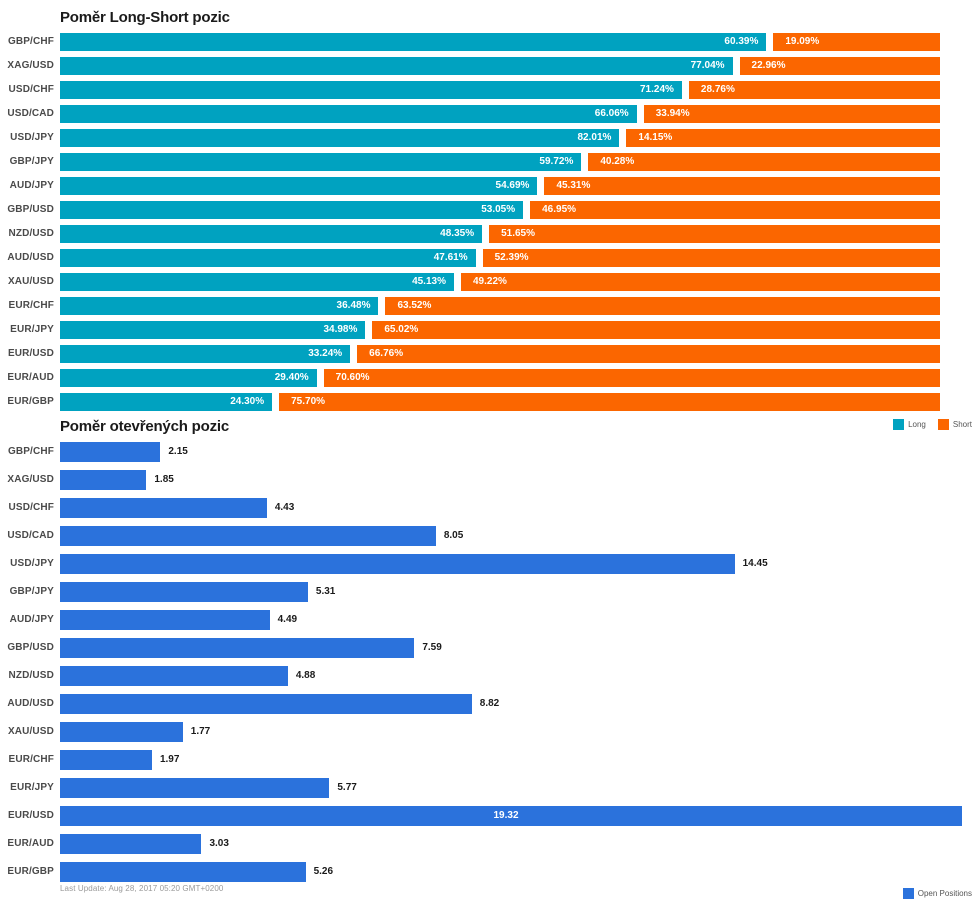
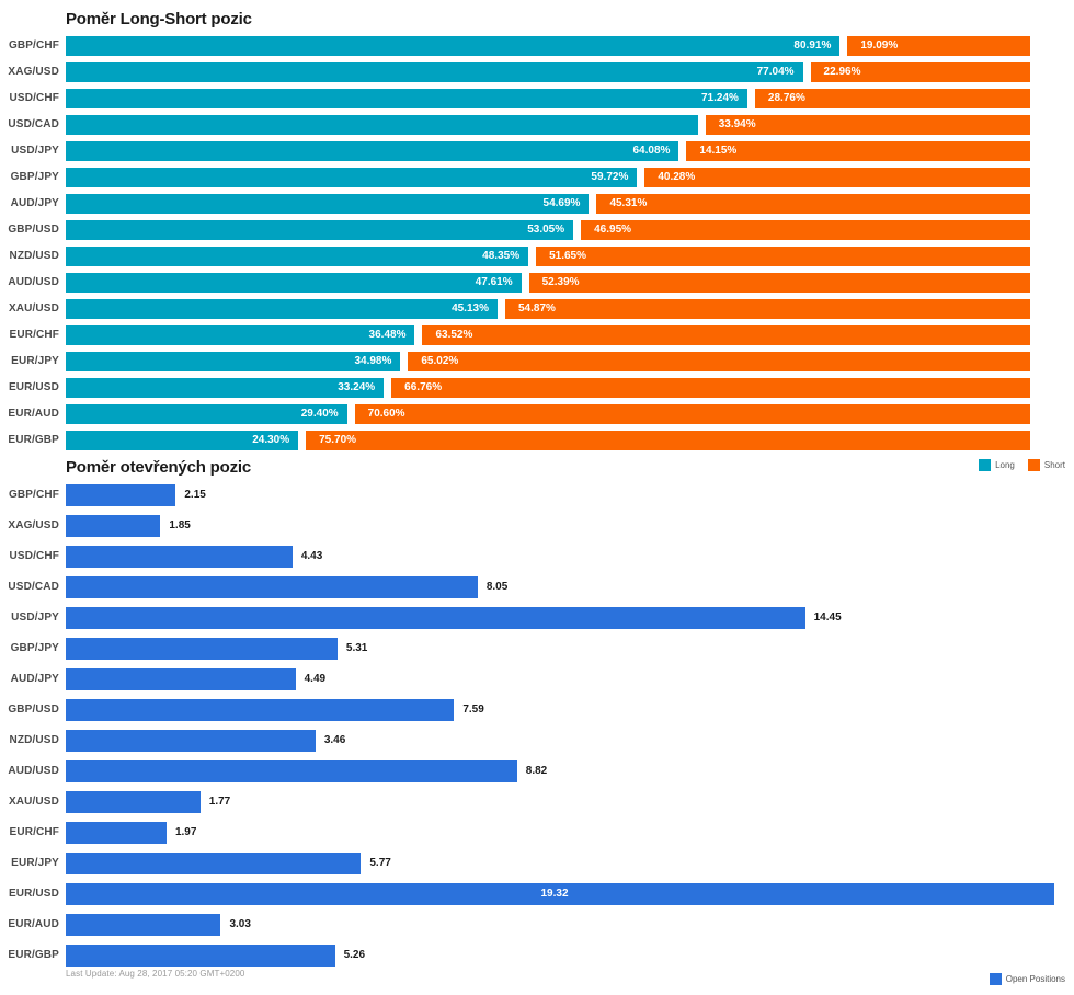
  Poměr Long-Short pozic
  GBP/CHF
- 60.39%
+ 80.91%
  19.09%
  XAG/USD
  77.04%
  22.96%
  USD/CHF
  71.24%
  28.76%
  USD/CAD
- 66.06%
  33.94%
  USD/JPY
- 82.01%
+ 64.08%
  14.15%
  GBP/JPY
  59.72%
  40.28%
  AUD/JPY
  54.69%
  45.31%
  GBP/USD
  53.05%
  46.95%
  NZD/USD
  48.35%
  51.65%
  AUD/USD
  47.61%
  52.39%
  XAU/USD
  45.13%
- 49.22%
+ 54.87%
  EUR/CHF
  36.48%
  63.52%
  EUR/JPY
  34.98%
  65.02%
  EUR/USD
  33.24%
  66.76%
  EUR/AUD
  29.40%
  70.60%
  EUR/GBP
  24.30%
  75.70%
  Long
  Short
  Poměr otevřených pozic
  GBP/CHF
  2.15
  XAG/USD
  1.85
  USD/CHF
  4.43
  USD/CAD
  8.05
  USD/JPY
  14.45
  GBP/JPY
  5.31
  AUD/JPY
  4.49
  GBP/USD
  7.59
  NZD/USD
- 4.88
+ 3.46
  AUD/USD
  8.82
  XAU/USD
  1.77
  EUR/CHF
  1.97
  EUR/JPY
  5.77
  EUR/USD
  19.32
  EUR/AUD
  3.03
  EUR/GBP
  5.26
  Open Positions
  Last Update: Aug 28, 2017 05:20 GMT+0200
